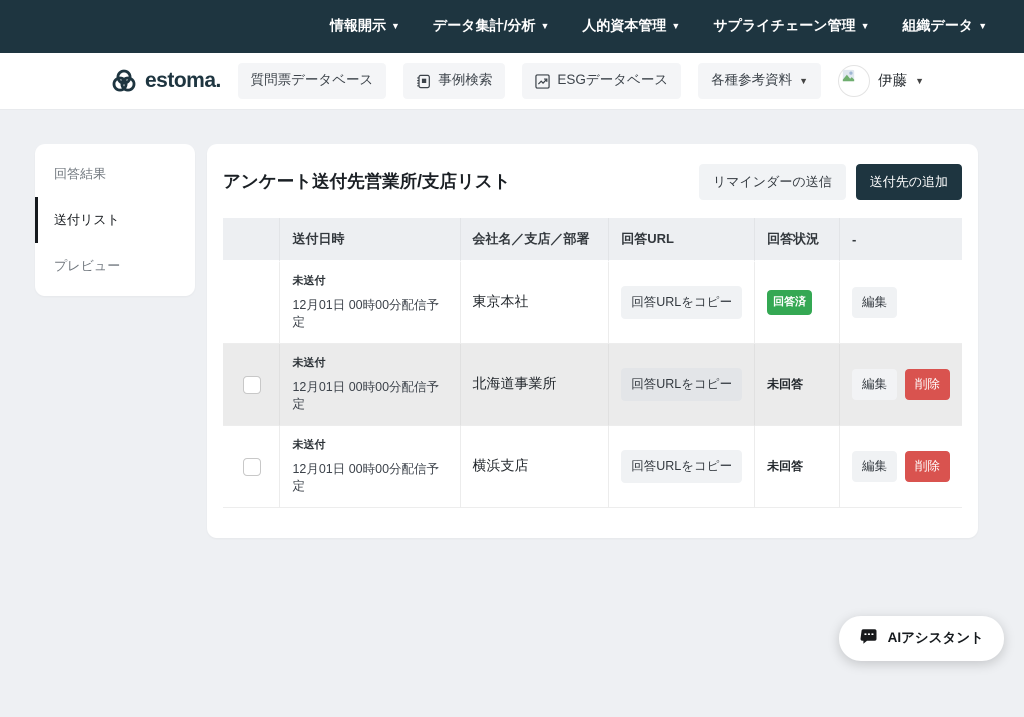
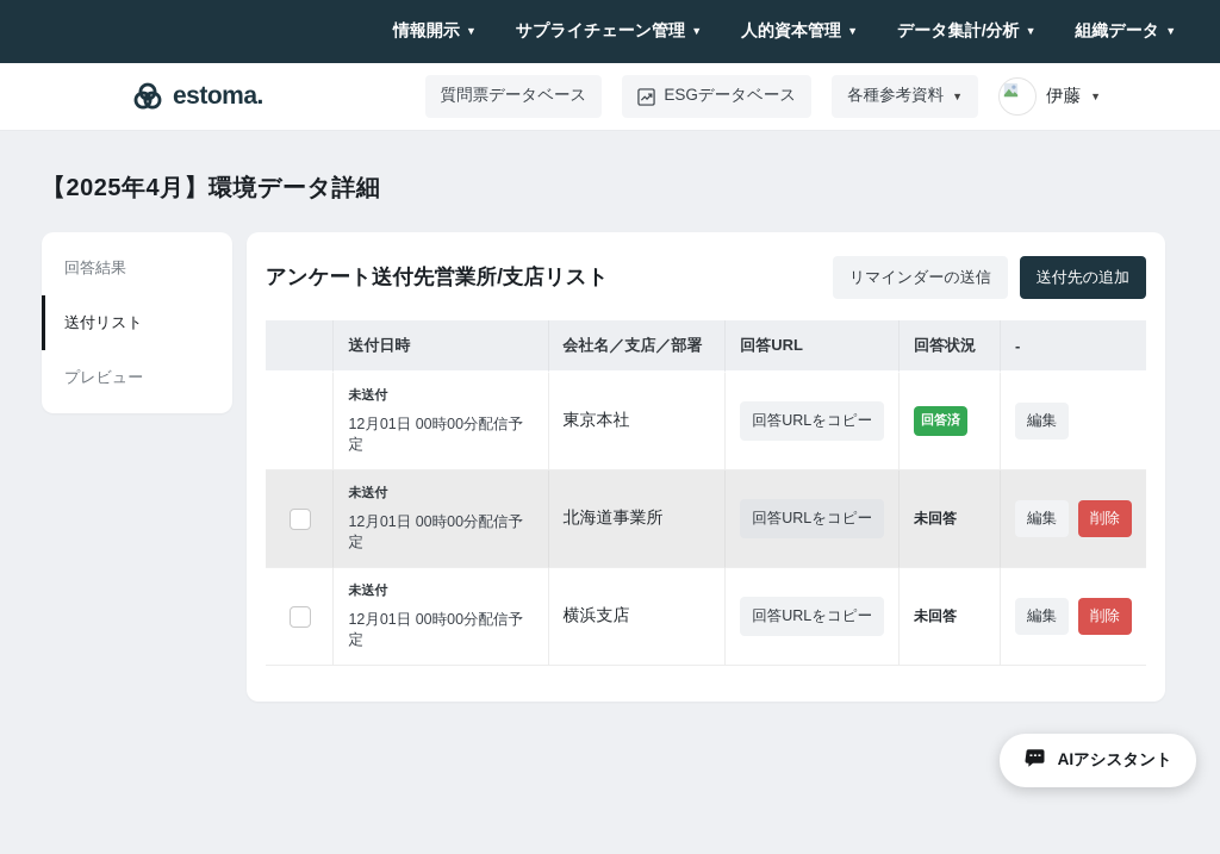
  情報開示
- データ集計/分析
+ サプライチェーン管理
  人的資本管理
- サプライチェーン管理
+ データ集計/分析
  組織データ
  estoma.
  質問票データベース
- 事例検索
  ESGデータベース
  各種参考資料
  伊藤
+ 【2025年4月】環境データ詳細
  回答結果
  送付リスト
  プレビュー
  アンケート送付先営業所/支店リスト
  リマインダーの送信
  送付先の追加
  	送付日時	会社名／支店／部署	回答URL	回答状況	-
  	未送付 12月01日 00時00分配信予定	東京本社	回答URLをコピー	回答済	編集
  	未送付 12月01日 00時00分配信予定	北海道事業所	回答URLをコピー	未回答	編集 削除
  	未送付 12月01日 00時00分配信予定	横浜支店	回答URLをコピー	未回答	編集 削除
  AIアシスタント
